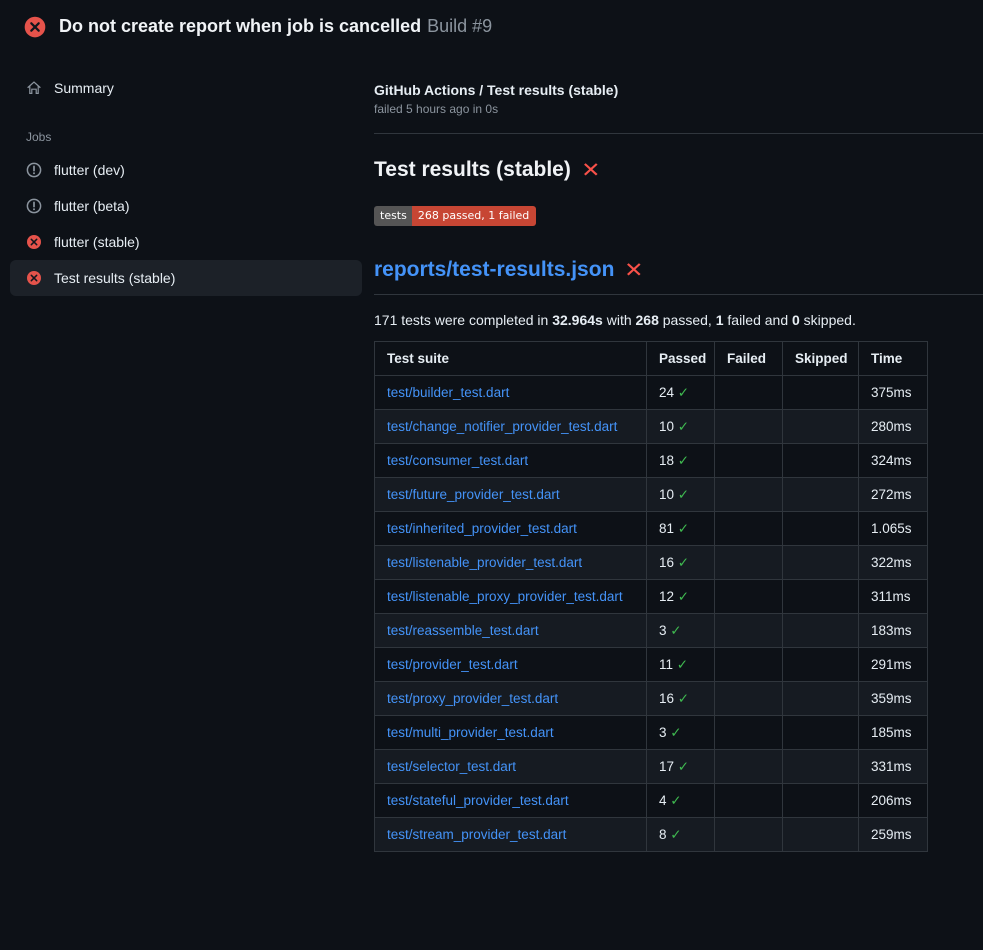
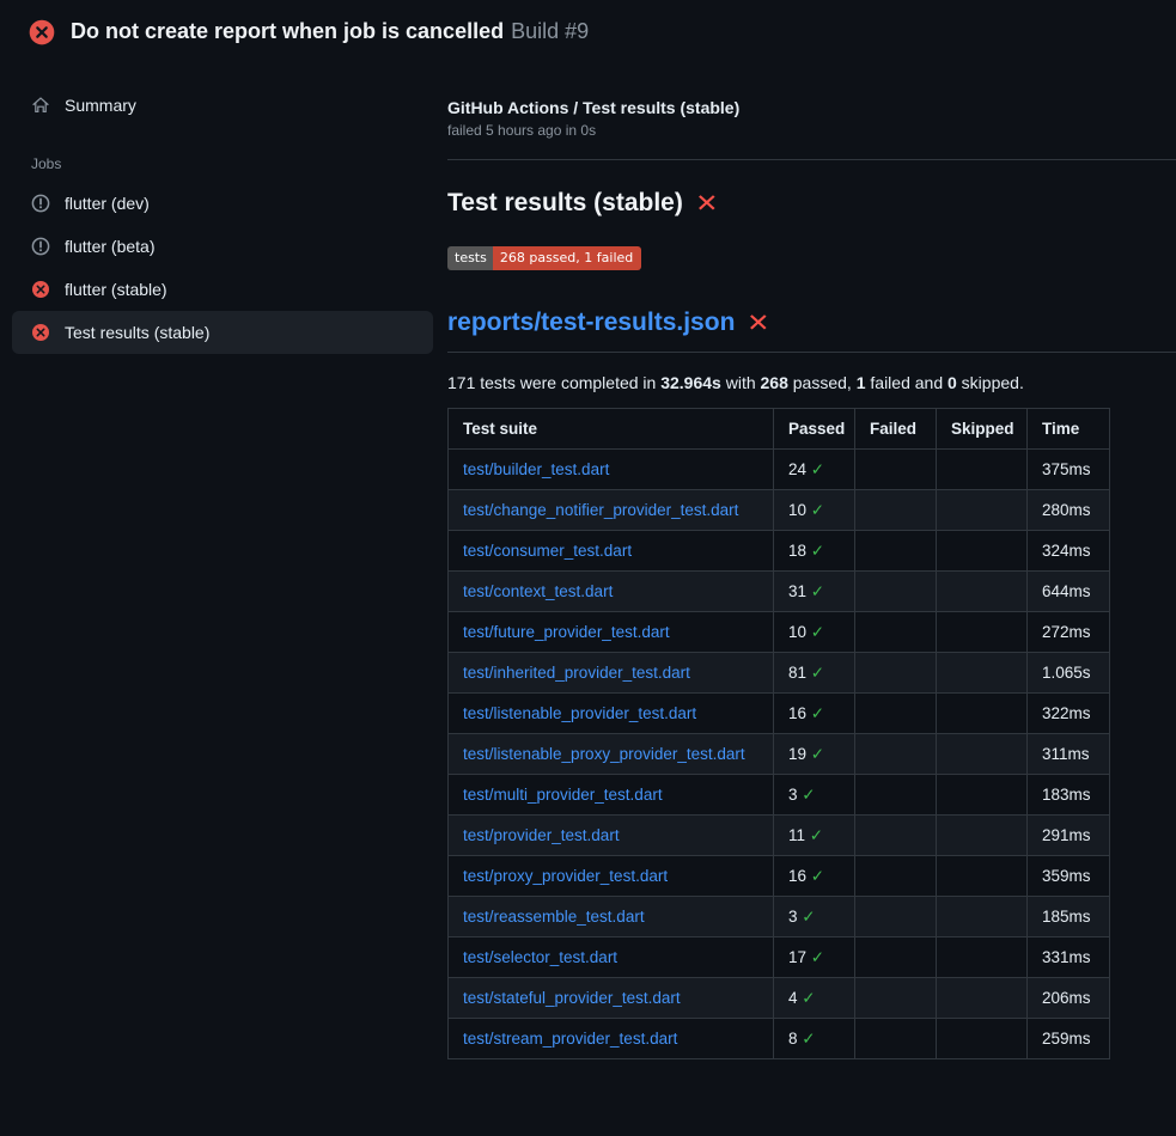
  Do not create report when job is cancelled Build #9
  Summary
  Jobs
  flutter (dev)
  flutter (beta)
  flutter (stable)
  Test results (stable)
  GitHub Actions / Test results (stable)
  failed 5 hours ago in 0s
  Test results (stable)
  ✕
  tests
  268 passed, 1 failed
  reports/test-results.json
  ✕
  171 tests were completed in 32.964s with 268 passed, 1 failed and 0 skipped.
  Test suite	Passed	Failed	Skipped	Time
  test/builder_test.dart	24 ✓			375ms
  test/change_notifier_provider_test.dart	10 ✓			280ms
  test/consumer_test.dart	18 ✓			324ms
+ test/context_test.dart	31 ✓			644ms
  test/future_provider_test.dart	10 ✓			272ms
  test/inherited_provider_test.dart	81 ✓			1.065s
  test/listenable_provider_test.dart	16 ✓			322ms
- test/listenable_proxy_provider_test.dart	12 ✓			311ms
+ test/listenable_proxy_provider_test.dart	19 ✓			311ms
- test/reassemble_test.dart	3 ✓			183ms
+ test/multi_provider_test.dart	3 ✓			183ms
  test/provider_test.dart	11 ✓			291ms
  test/proxy_provider_test.dart	16 ✓			359ms
- test/multi_provider_test.dart	3 ✓			185ms
+ test/reassemble_test.dart	3 ✓			185ms
  test/selector_test.dart	17 ✓			331ms
  test/stateful_provider_test.dart	4 ✓			206ms
  test/stream_provider_test.dart	8 ✓			259ms
